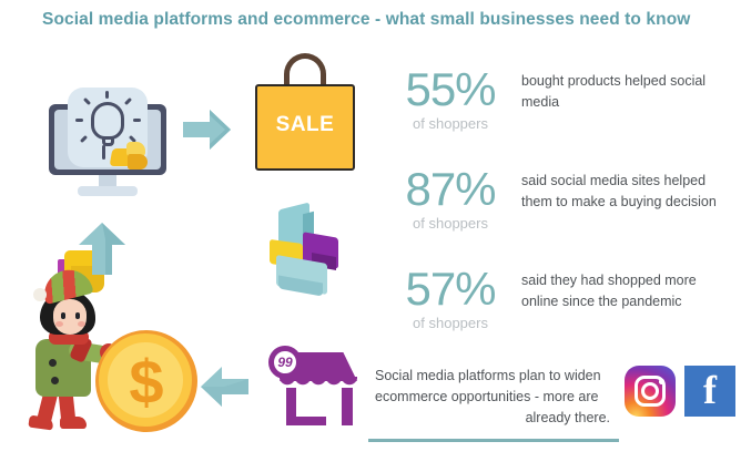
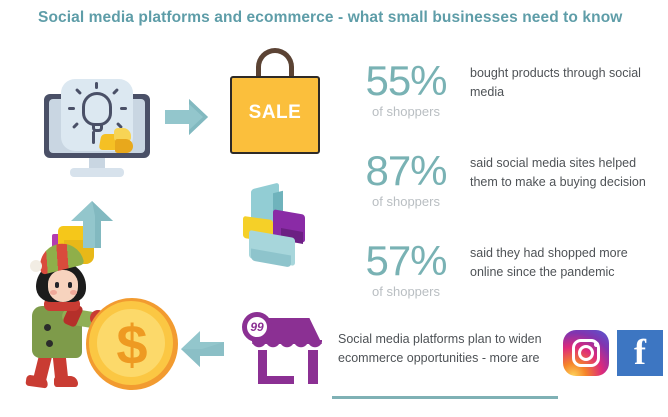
  Social media platforms and ecommerce - what small businesses need to know
  SALE
  $
  99
  55%
  of shoppers
- bought products helped social media
+ bought products through social media
  87%
  of shoppers
  said social media sites helped them to make a buying decision
  57%
  of shoppers
  said they had shopped more online since the pandemic
  Social media platforms plan to widen
  ecommerce opportunities - more are
- already there.
  f
